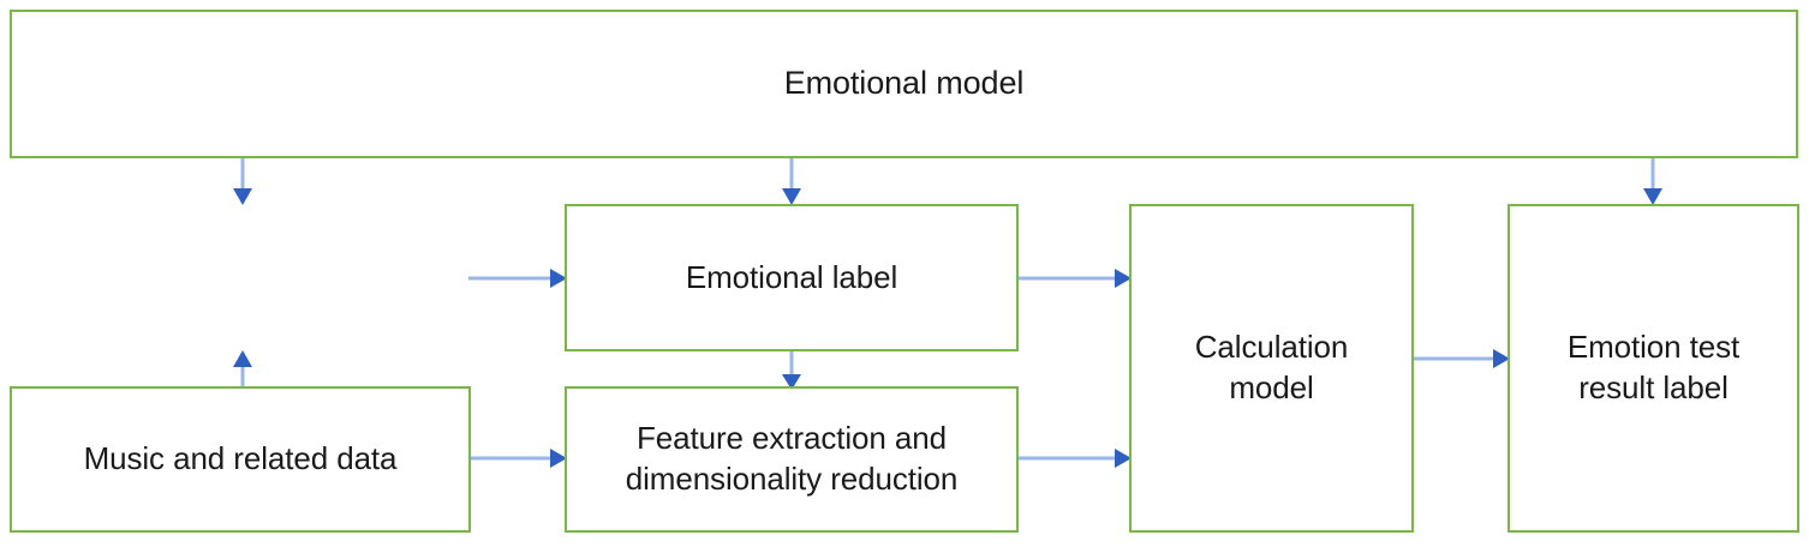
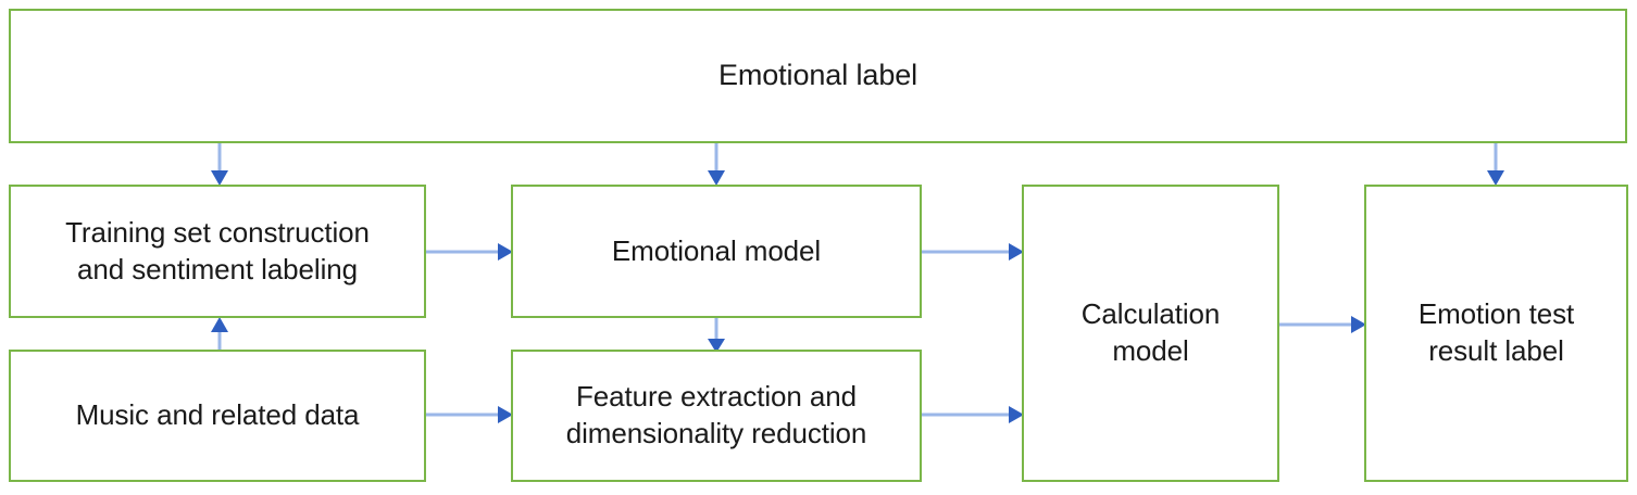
- Emotional model
+ Emotional label
+ Training set construction
+ and sentiment labeling
  Music and related data
- Emotional label
+ Emotional model
  Feature extraction and
  dimensionality reduction
  Calculation
  model
  Emotion test
  result label
